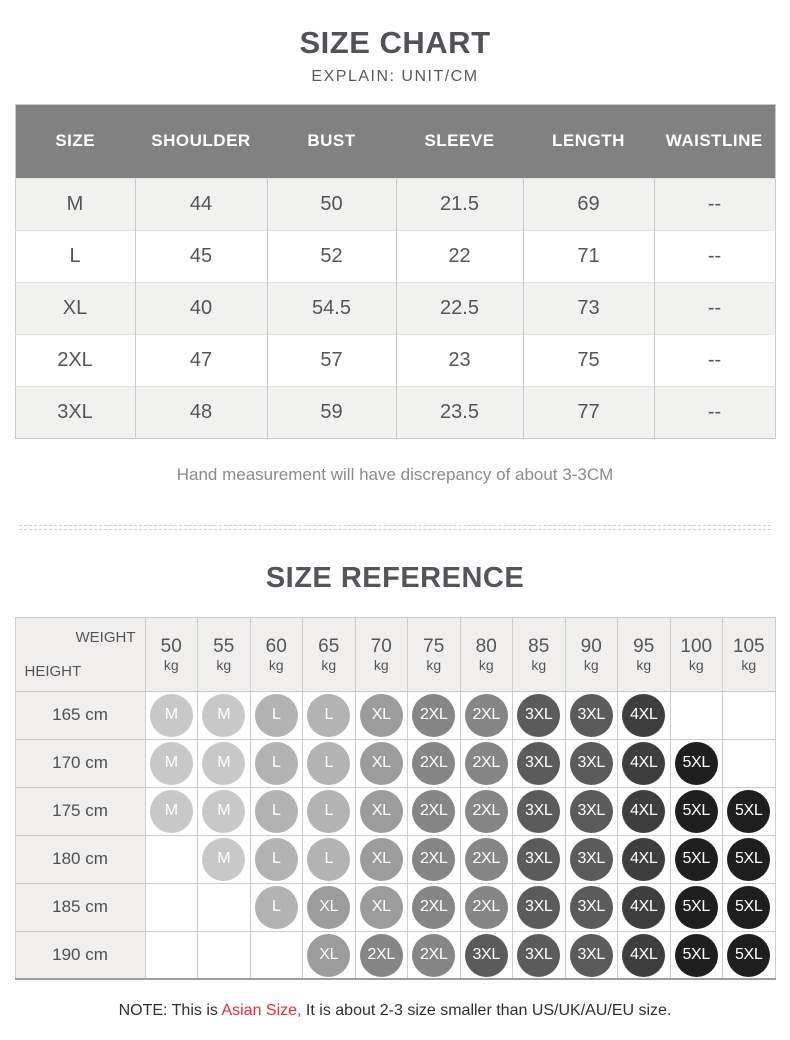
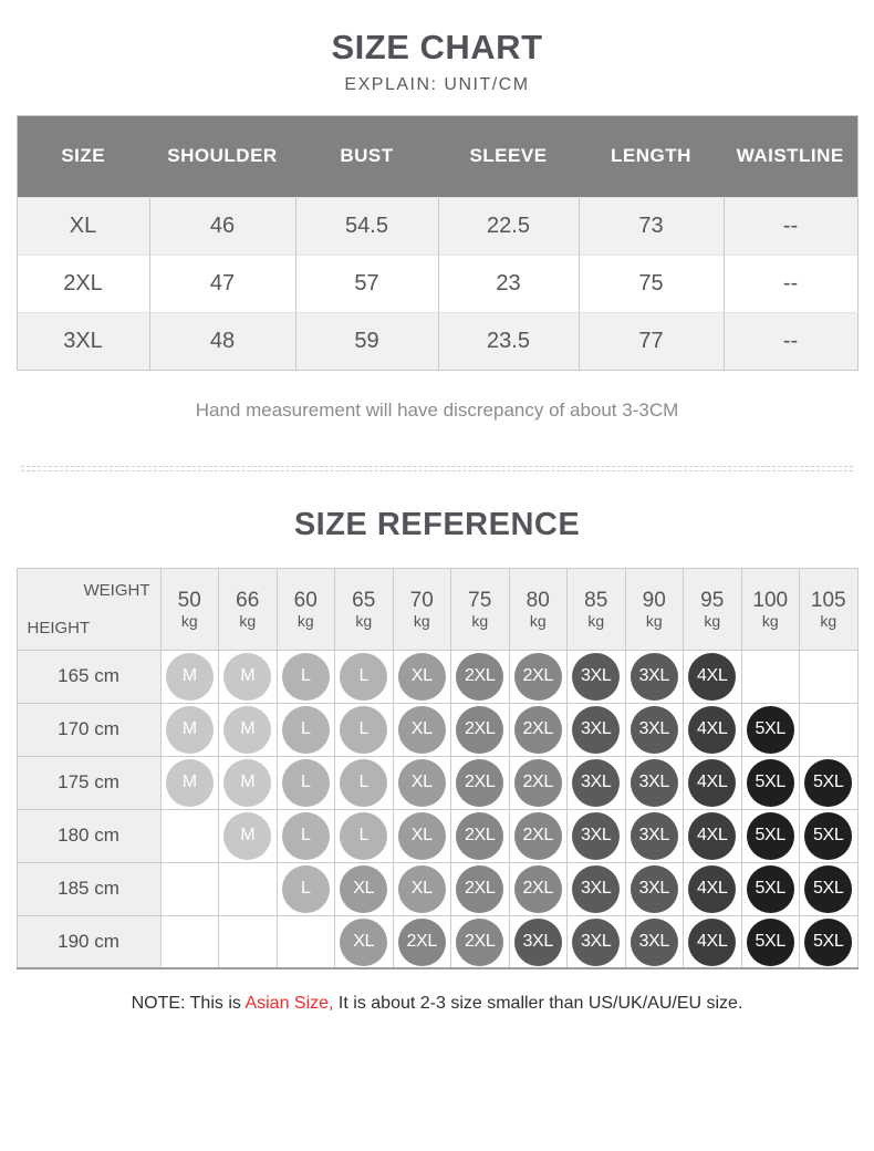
  SIZE CHART
  EXPLAIN: UNIT/CM
  SIZE	SHOULDER	BUST	SLEEVE	LENGTH	WAISTLINE
- M	44	50	21.5	69	--
- L	45	52	22	71	--
- XL	40	54.5	22.5	73	--
+ XL	46	54.5	22.5	73	--
  2XL	47	57	23	75	--
  3XL	48	59	23.5	77	--
  Hand measurement will have discrepancy of about 3-3CM
  SIZE REFERENCE
- WEIGHTHEIGHT	50kg	55kg	60kg	65kg	70kg	75kg	80kg	85kg	90kg	95kg	100kg	105kg
+ WEIGHTHEIGHT	50kg	66kg	60kg	65kg	70kg	75kg	80kg	85kg	90kg	95kg	100kg	105kg
  165 cm	M	M	L	L	XL	2XL	2XL	3XL	3XL	4XL
  170 cm	M	M	L	L	XL	2XL	2XL	3XL	3XL	4XL	5XL
  175 cm	M	M	L	L	XL	2XL	2XL	3XL	3XL	4XL	5XL	5XL
  180 cm		M	L	L	XL	2XL	2XL	3XL	3XL	4XL	5XL	5XL
  185 cm			L	XL	XL	2XL	2XL	3XL	3XL	4XL	5XL	5XL
  190 cm				XL	2XL	2XL	3XL	3XL	3XL	4XL	5XL	5XL
  NOTE: This is Asian Size, It is about 2-3 size smaller than US/UK/AU/EU size.
